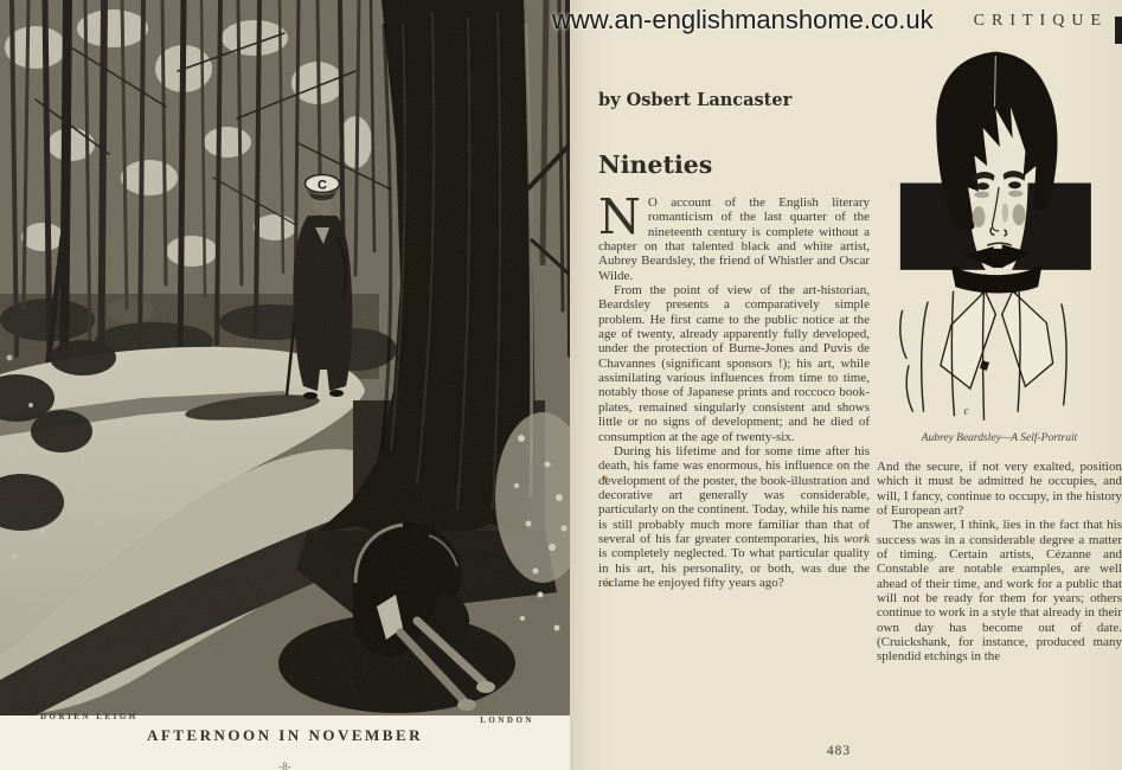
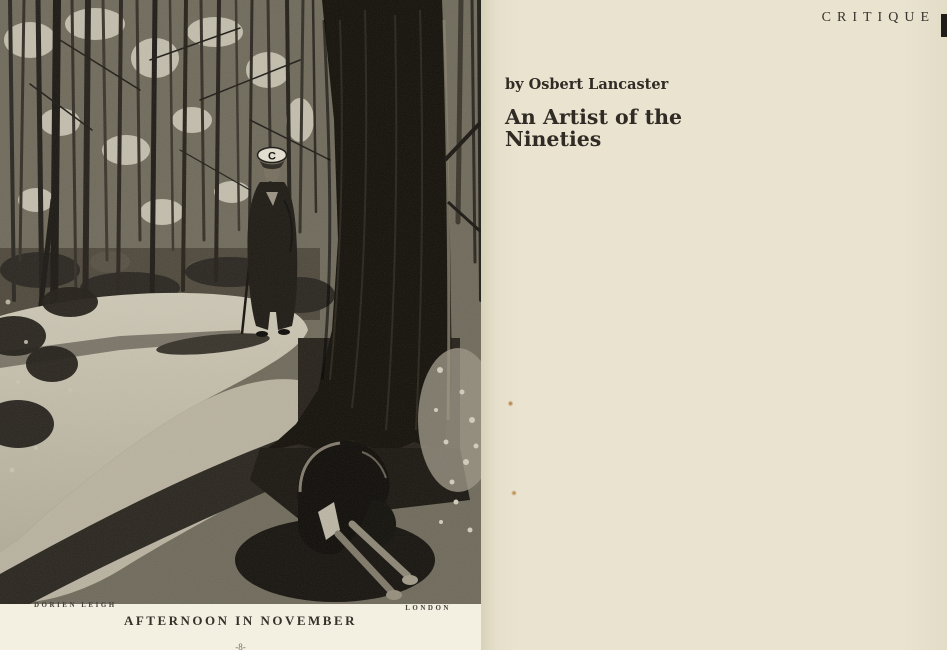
  C
  DORIEN LEIGH
  LONDON
  AFTERNOON IN NOVEMBER
  -8-
  CRITIQUE
  by Osbert Lancaster
+ An Artist of the
  Nineties
- N
- O account of the English literary romanticism of the last quarter of the nineteenth century is complete without a chapter on that talented black and white artist, Aubrey Beardsley, the friend of Whistler and Oscar Wilde.
- From the point of view of the art-historian, Beardsley presents a comparatively simple problem. He first came to the public notice at the age of twenty, already apparently fully developed, under the protection of Burne-Jones and Puvis de Chavannes (significant sponsors !); his art, while assimilating various influences from time to time, notably those of Japanese prints and roccoco book-plates, remained singularly consistent and shows little or no signs of development; and he died of consumption at the age of twenty-six.
- During his lifetime and for some time after his death, his fame was enormous, his influence on the development of the poster, the book-illustration and decorative art generally was considerable, particularly on the continent. Today, while his name is still probably much more familiar than that of several of his far greater contemporaries, his work is completely neglected. To what particular quality in his art, his personality, or both, was due the réclame he enjoyed fifty years ago?
- c
- Aubrey Beardsley—A Self-Portrait
- And the secure, if not very exalted, position which it must be admitted he occupies, and will, I fancy, continue to occupy, in the history of European art?
- The answer, I think, lies in the fact that his success was in a considerable degree a matter of timing. Certain artists, Cézanne and Constable are notable examples, are well ahead of their time, and work for a public that will not be ready for them for years; others continue to work in a style that already in their own day has become out of date. (Cruickshank, for instance, produced many splendid etchings in the
- 483
- www.an-englishmanshome.co.uk
